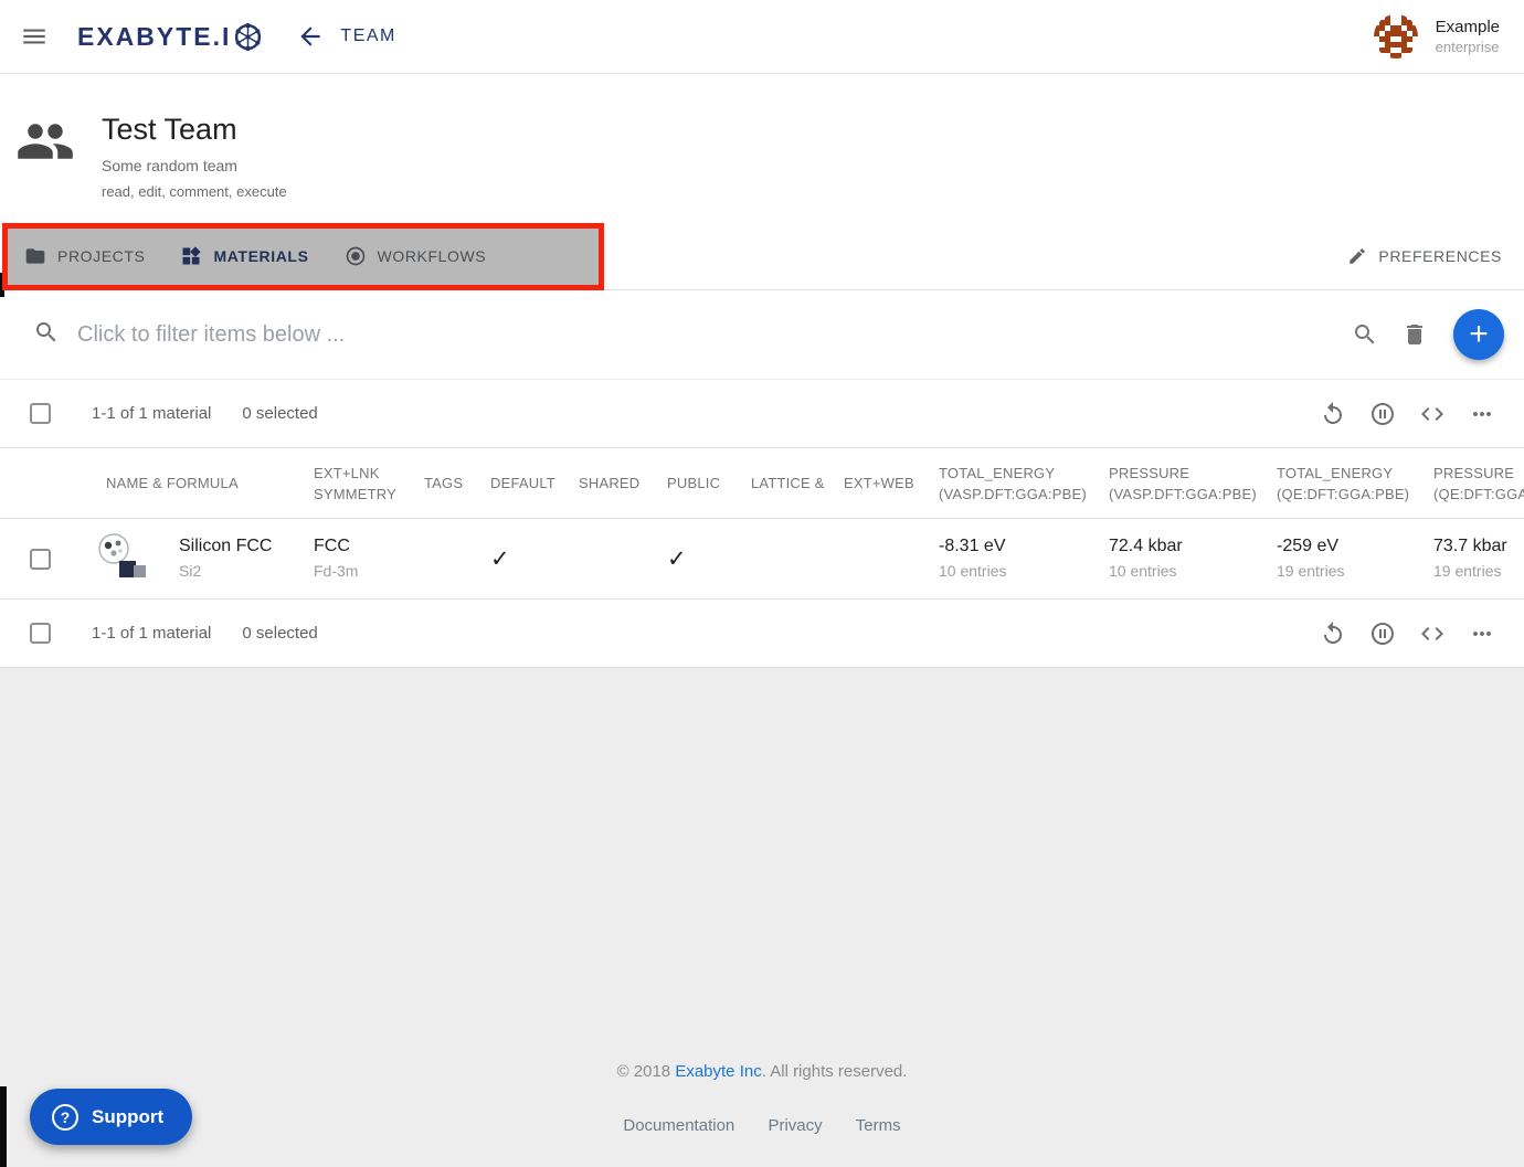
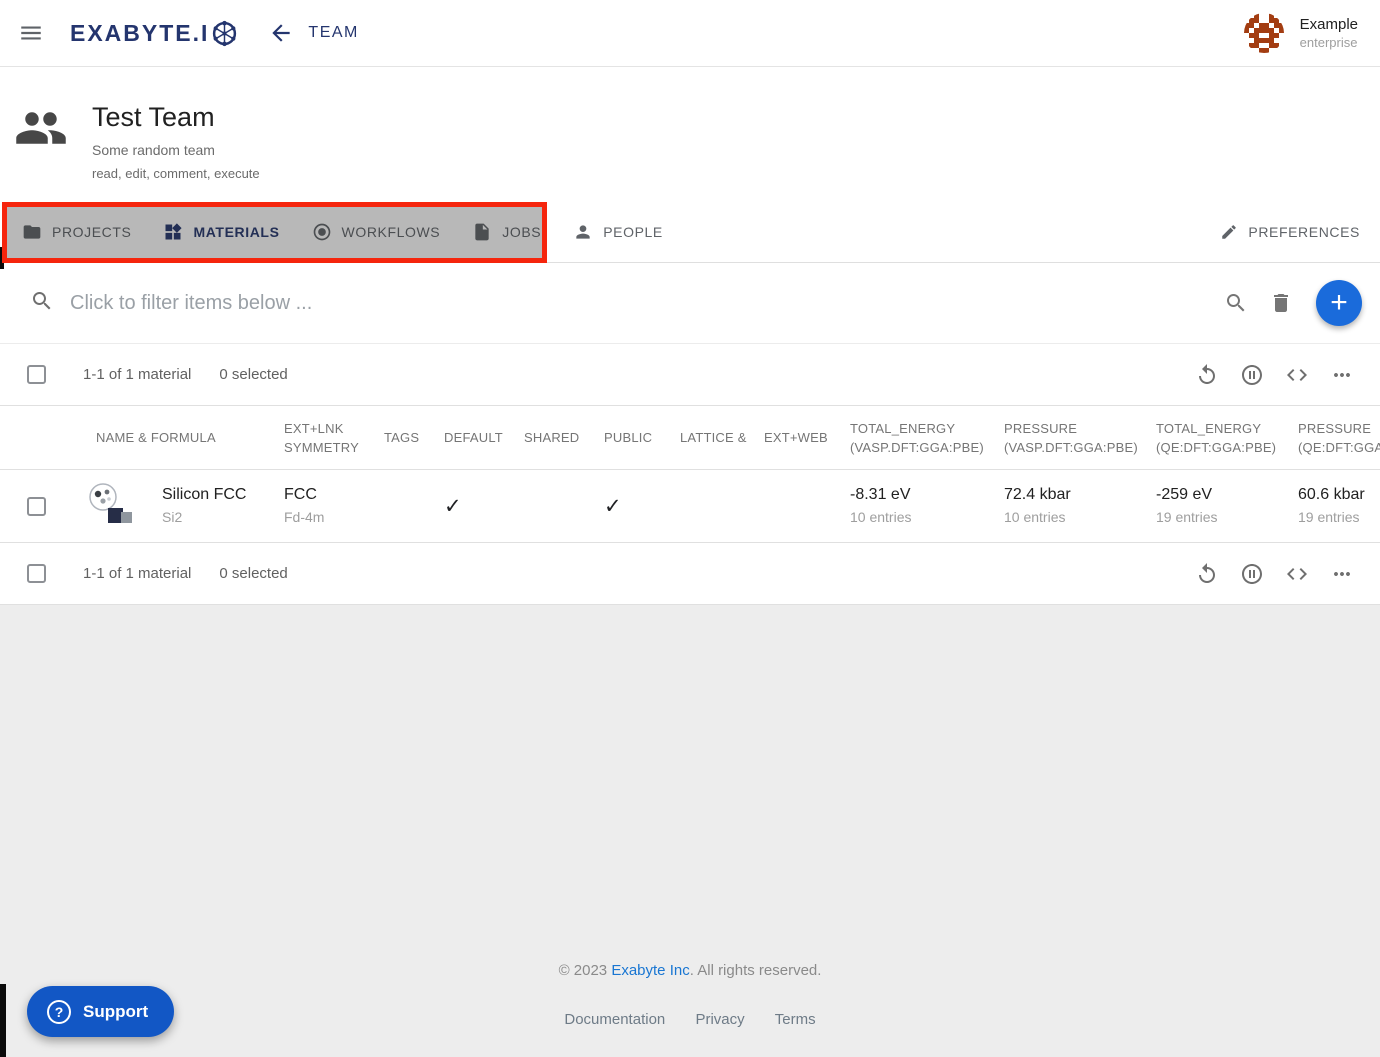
  EXABYTE.I
  TEAM
  Example
  enterprise
  Test Team
  Some random team
  read, edit, comment, execute
  PROJECTS
  MATERIALS
  WORKFLOWS
+ JOBS
+ PEOPLE
  PREFERENCES
  Click to filter items below ...
  +
  1-1 of 1 material
  0 selected
  NAME & FORMULA
  EXT+LNK
  SYMMETRY
  TAGS
  DEFAULT
  SHARED
  PUBLIC
  LATTICE &
  EXT+WEB
  TOTAL_ENERGY
  (VASP.DFT:GGA:PBE)
  PRESSURE
  (VASP.DFT:GGA:PBE)
  TOTAL_ENERGY
  (QE:DFT:GGA:PBE)
  PRESSURE
  Silicon FCC
  Si2
  FCC
- Fd-3m
+ Fd-4m
  ✓
  ✓
  -8.31 eV
  10 entries
  72.4 kbar
  10 entries
  -259 eV
  19 entries
- 73.7 kbar
+ 60.6 kbar
  19 entries
  1-1 of 1 material
  0 selected
- © 2018 Exabyte Inc. All rights reserved.
+ © 2023 Exabyte Inc. All rights reserved.
  Documentation Privacy Terms
  ?
  Support
